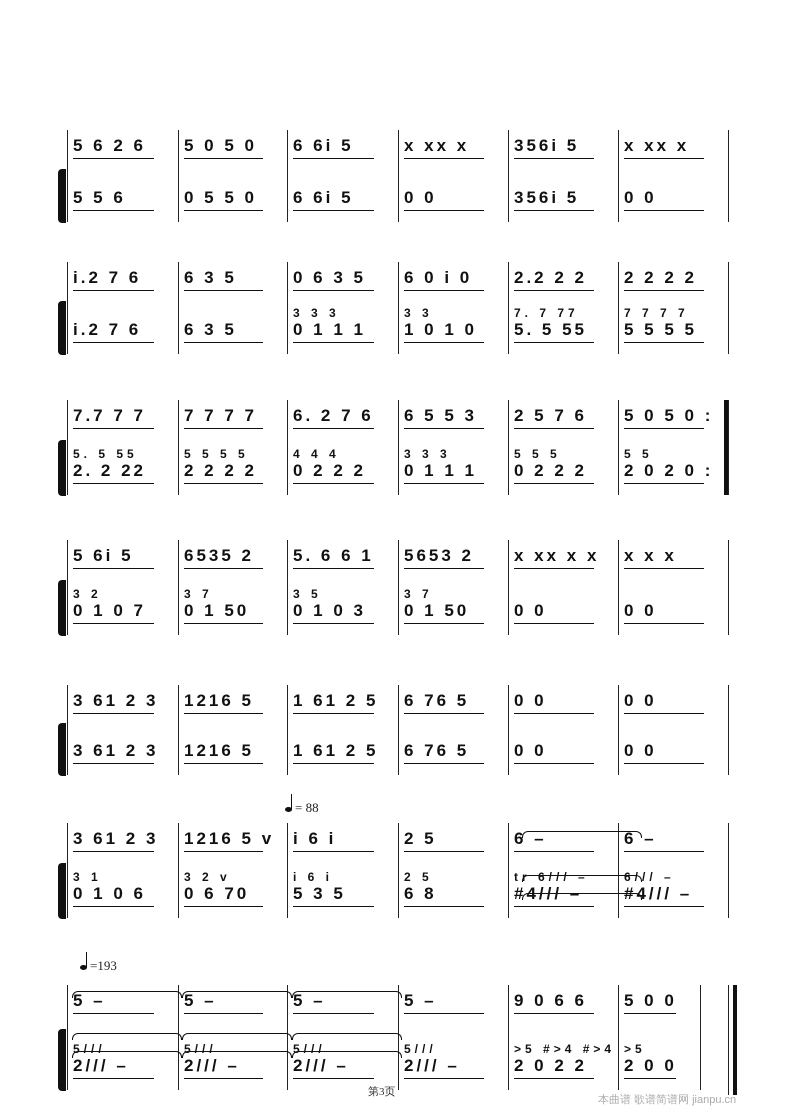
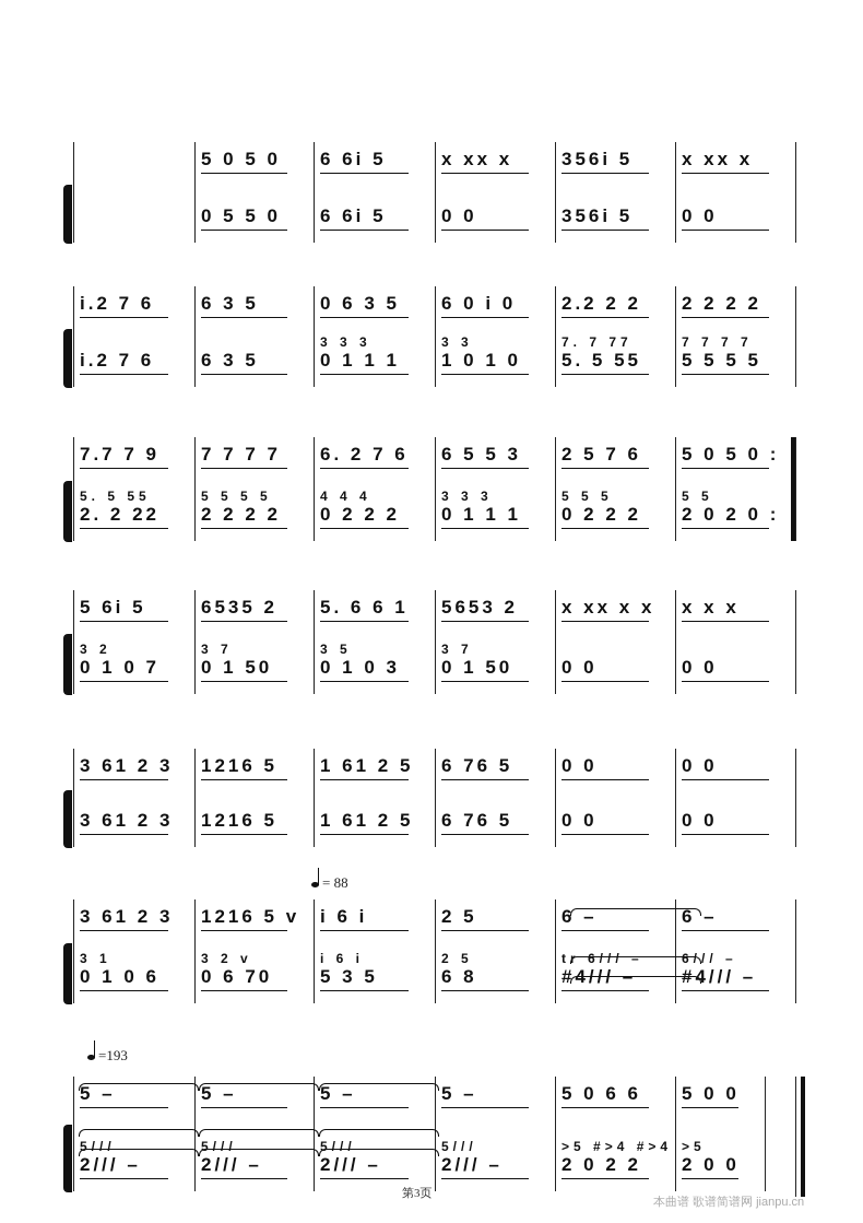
- 5 6 2 6
- 5 5 6
  5 0 5 0
  0 5 5 0
  6 6i 5
  6 6i 5
  x xx x
  0 0
  356i 5
  356i 5
  x xx x
  0 0
  i.2 7 6
  i.2 7 6
  6 3 5
  6 3 5
  0 6 3 5
  3 3 3
  0 1 1 1
  6 0 i 0
  3 3
  1 0 1 0
  2.2 2 2
  7. 7 77
  5. 5 55
  2 2 2 2
  7 7 7 7
  5 5 5 5
- 7.7 7 7
+ 7.7 7 9
  5. 5 55
  2. 2 22
  7 7 7 7
  5 5 5 5
  2 2 2 2
  6. 2 7 6
  4 4 4
  0 2 2 2
  6 5 5 3
  3 3 3
  0 1 1 1
  2 5 7 6
  5 5 5
  0 2 2 2
  5 0 5 0 :
  5 5
  2 0 2 0 :
  5 6i 5
  3 2
  0 1 0 7
  6535 2
  3 7
  0 1 50
  5. 6 6 1
  3 5
  0 1 0 3
  5653 2
  3 7
  0 1 50
  x xx x x
  0 0
  x x x
  0 0
  3 61 2 3
  3 61 2 3
  1216 5
  1216 5
  1 61 2 5
  1 61 2 5
  6 76 5
  6 76 5
  0 0
  0 0
  0 0
  0 0
  3 61 2 3
  3 1
  0 1 0 6
  1216 5 v
  3 2 v
  0 6 70
  i 6 i
  i 6 i
  5 3 5
  2 5
  2 5
  6 8
  6 –
  tr 6/// –
  #4/// –
  6 –
  6/// –
  #4/// –
  5 –
  5///
  2/// –
  5 –
  5///
  2/// –
  5 –
  5///
  2/// –
  5 –
  5///
  2/// –
- 9 0 6 6
+ 5 0 6 6
  >5 #>4 #>4
  2 0 2 2
  5 0 0
  >5
  2 0 0
  = 88
  =193
  第3页
  本曲谱 歌谱简谱网 jianpu.cn
